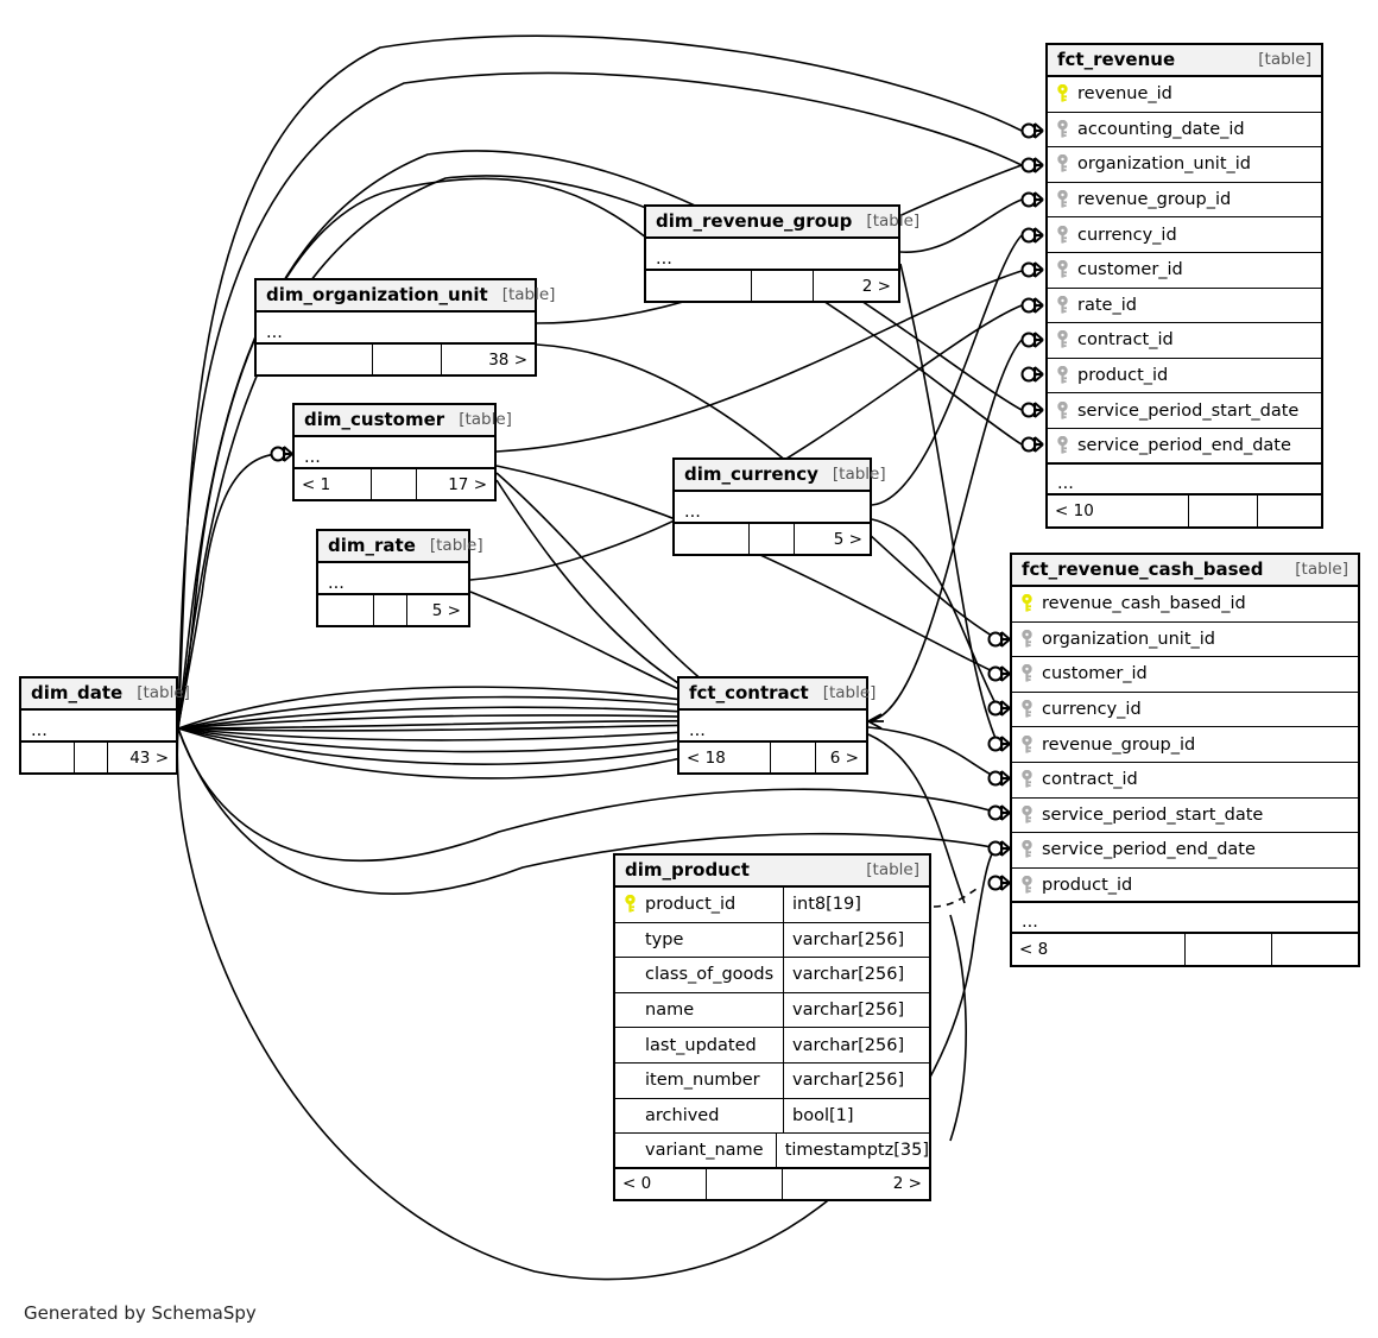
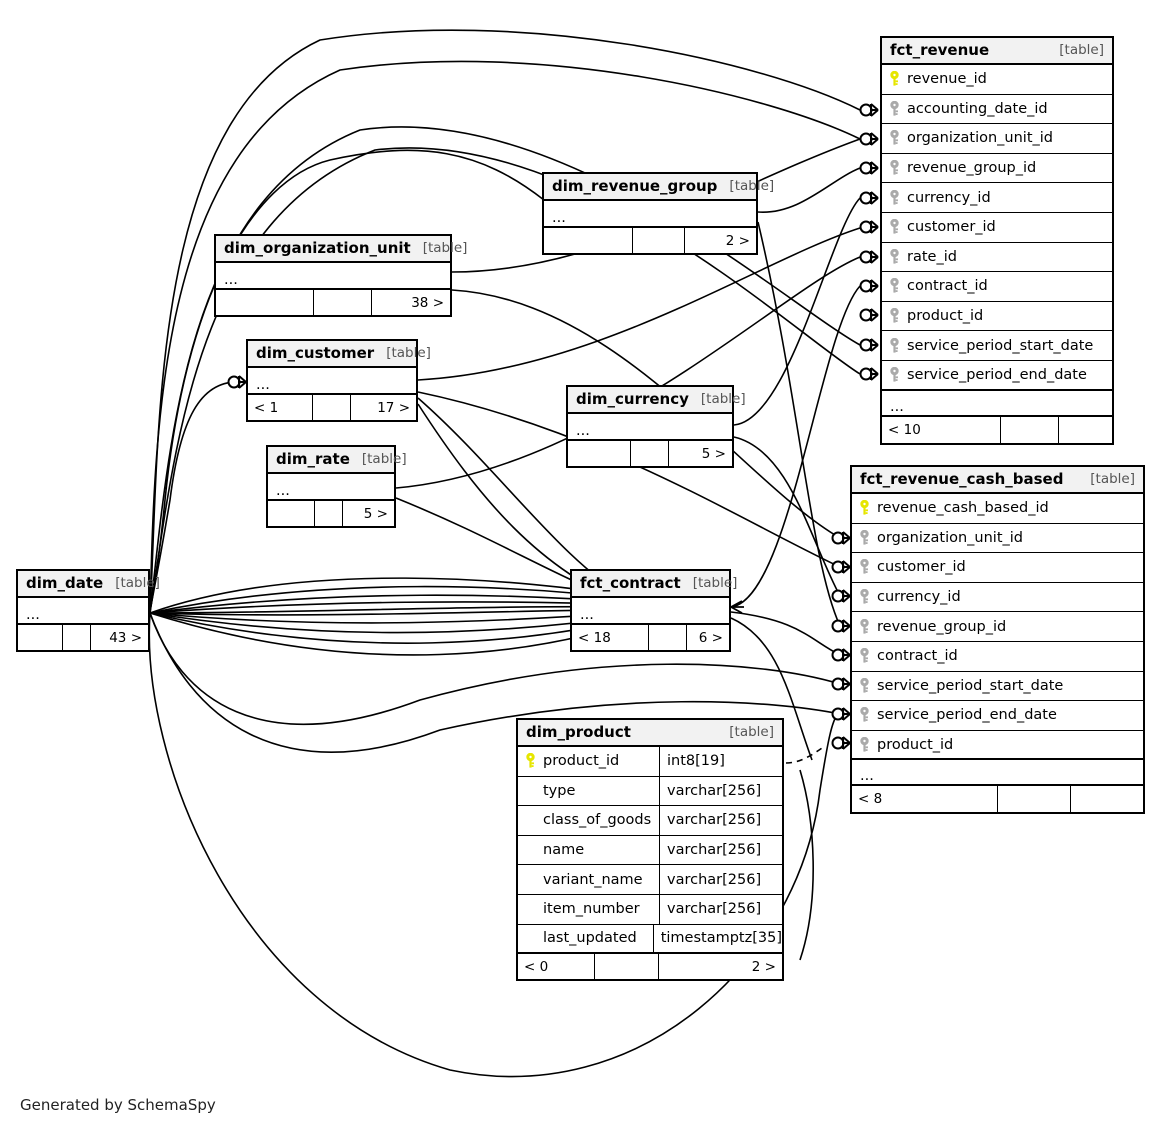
  fct_revenue
  [table]
  revenue_id
  accounting_date_id
  organization_unit_id
  revenue_group_id
  currency_id
  customer_id
  rate_id
  contract_id
  product_id
  service_period_start_date
  service_period_end_date
  ...
  < 10
  fct_revenue_cash_based
  [table]
  revenue_cash_based_id
  organization_unit_id
  customer_id
  currency_id
  revenue_group_id
  contract_id
  service_period_start_date
  service_period_end_date
  product_id
  ...
  < 8
  dim_product
  [table]
  product_id
  int8[19]
  type
  varchar[256]
  class_of_goods
  varchar[256]
  name
  varchar[256]
- last_updated
+ variant_name
  varchar[256]
  item_number
  varchar[256]
- archived
- bool[1]
- variant_name
+ last_updated
  timestamptz[35]
  < 0
  2 >
  dim_organization_unit
  [table]
  ...
  38 >
  dim_customer
  [table]
  ...
  < 1
  17 >
  dim_rate
  [table]
  ...
  5 >
  dim_revenue_group
  [table]
  ...
  2 >
  dim_currency
  [table]
  ...
  5 >
  dim_date
  [table]
  ...
  43 >
  fct_contract
  [table]
  ...
  < 18
  6 >
  Generated by SchemaSpy
